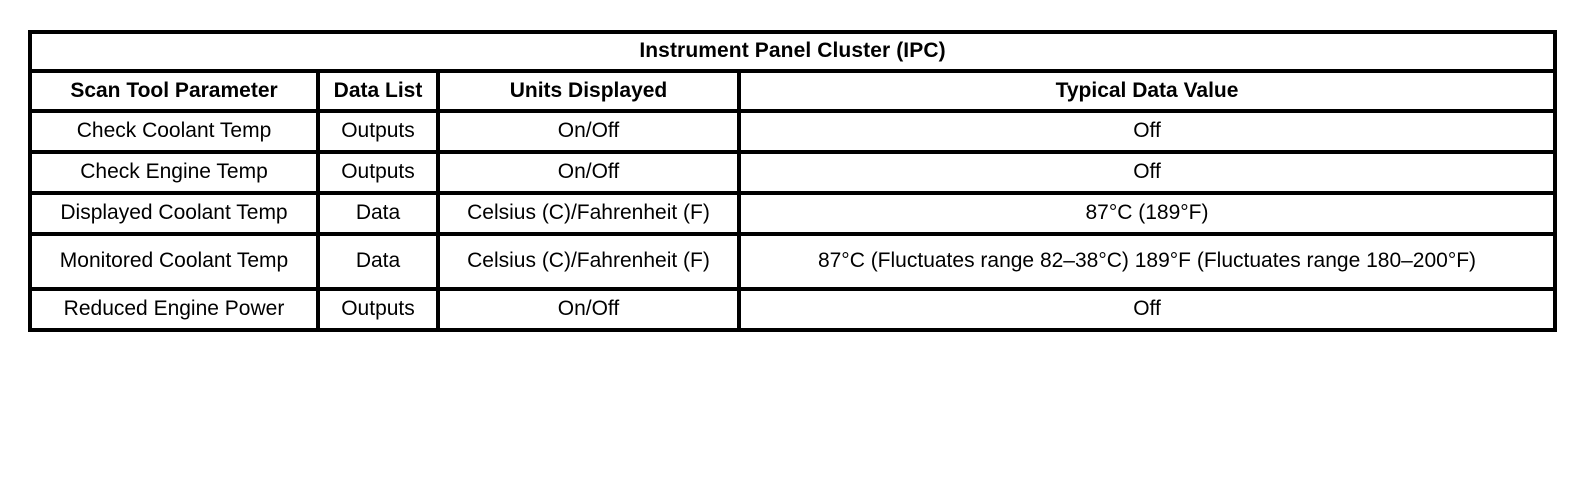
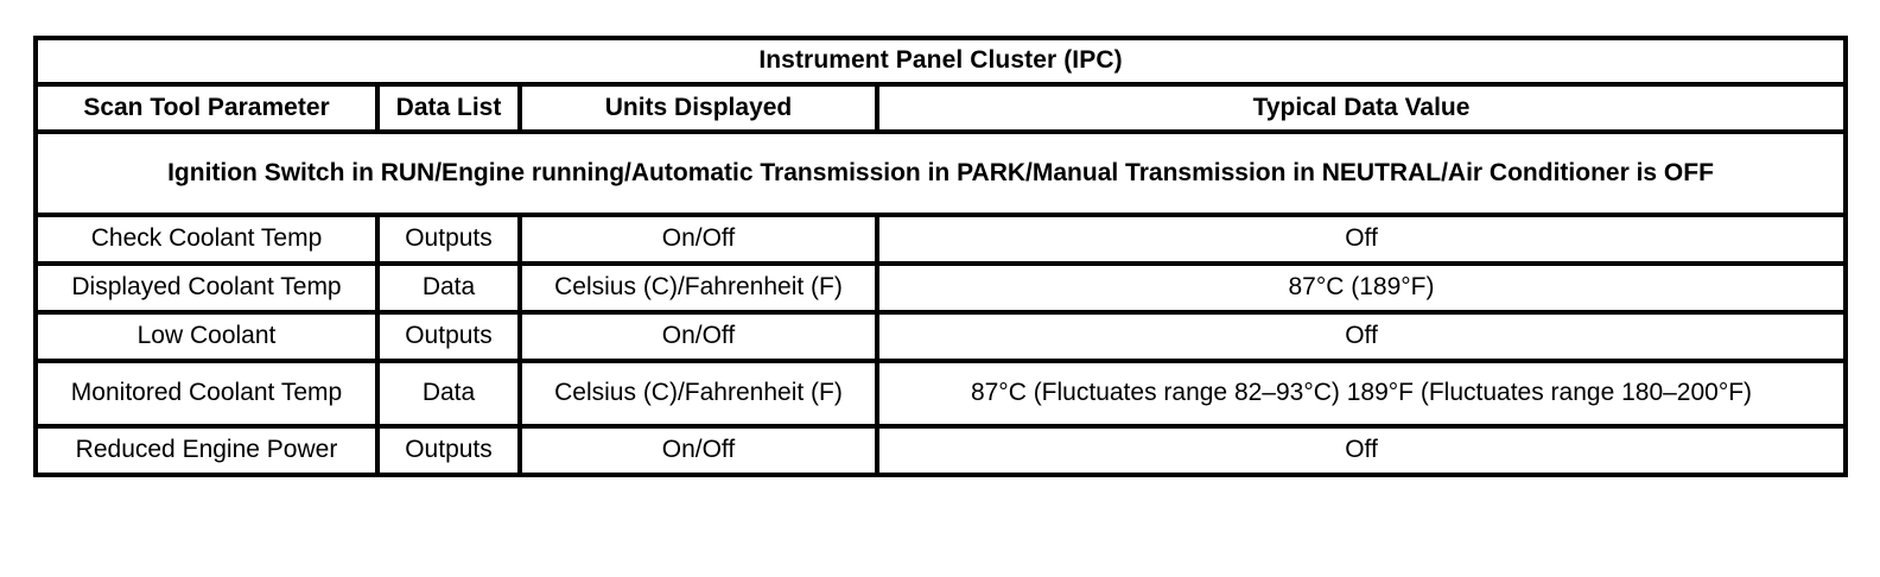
  Instrument Panel Cluster (IPC)
  Scan Tool Parameter	Data List	Units Displayed	Typical Data Value
+ Ignition Switch in RUN/Engine running/Automatic Transmission in PARK/Manual Transmission in NEUTRAL/Air Conditioner is OFF
  Check Coolant Temp	Outputs	On/Off	Off
- Check Engine Temp	Outputs	On/Off	Off
  Displayed Coolant Temp	Data	Celsius (C)/Fahrenheit (F)	87°C (189°F)
+ Low Coolant	Outputs	On/Off	Off
- Monitored Coolant Temp	Data	Celsius (C)/Fahrenheit (F)	87°C (Fluctuates range 82–38°C) 189°F (Fluctuates range 180–200°F)
+ Monitored Coolant Temp	Data	Celsius (C)/Fahrenheit (F)	87°C (Fluctuates range 82–93°C) 189°F (Fluctuates range 180–200°F)
  Reduced Engine Power	Outputs	On/Off	Off
